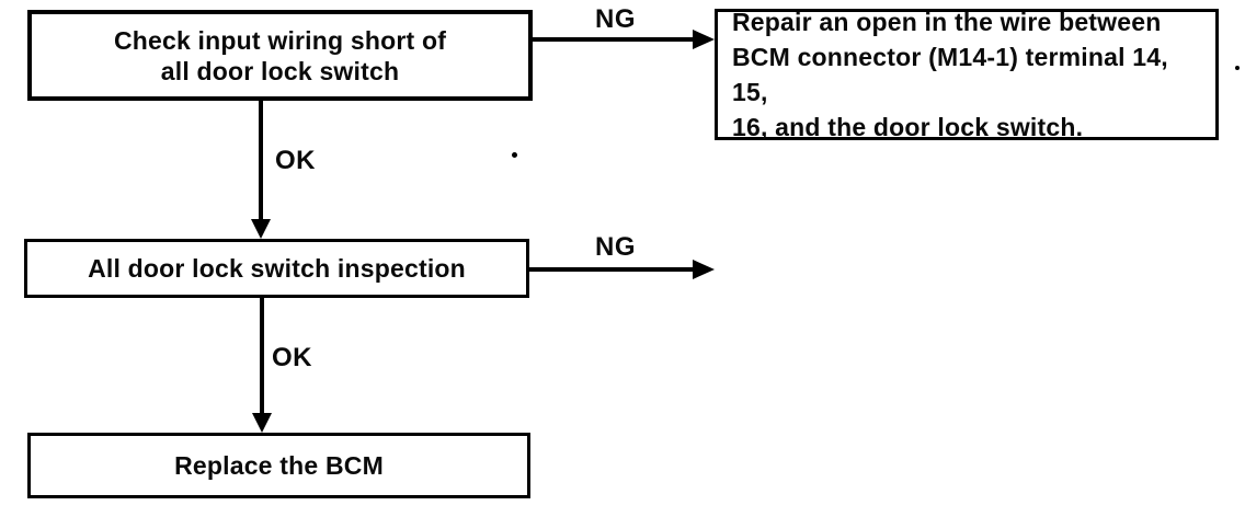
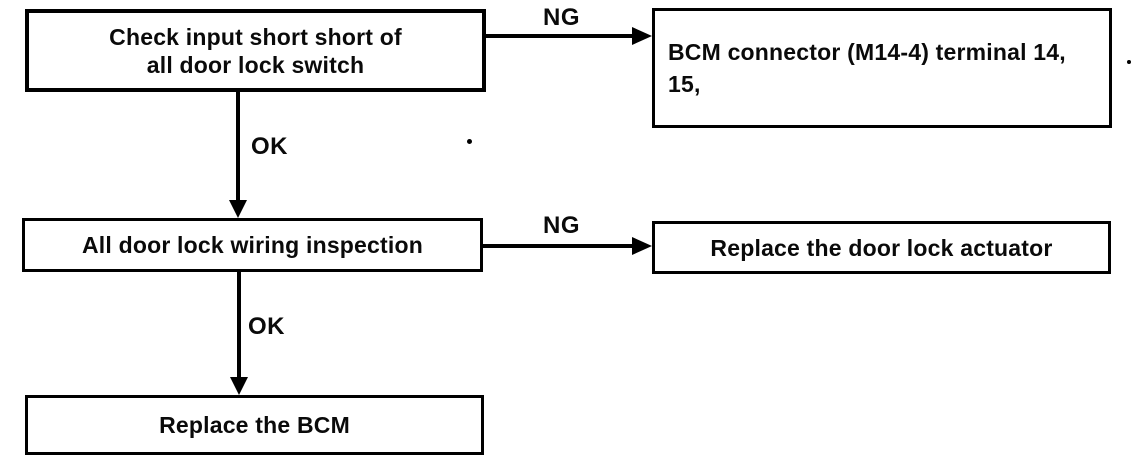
- Check input wiring short of
+ Check input short short of
  all door lock switch
  NG
- Repair an open in the wire between
- BCM connector (M14-1) terminal 14, 15,
+ BCM connector (M14-4) terminal 14, 15,
- 16, and the door lock switch.
  OK
- All door lock switch inspection
+ All door lock wiring inspection
  NG
+ Replace the door lock actuator
  OK
  Replace the BCM
